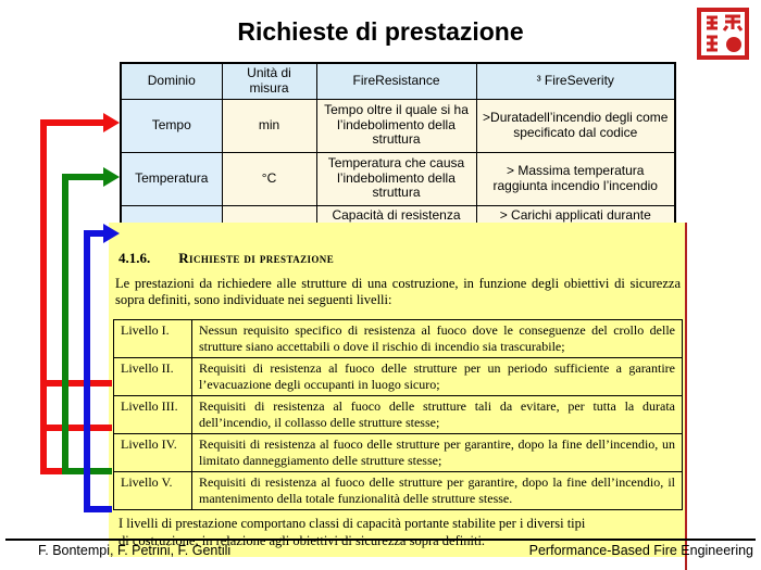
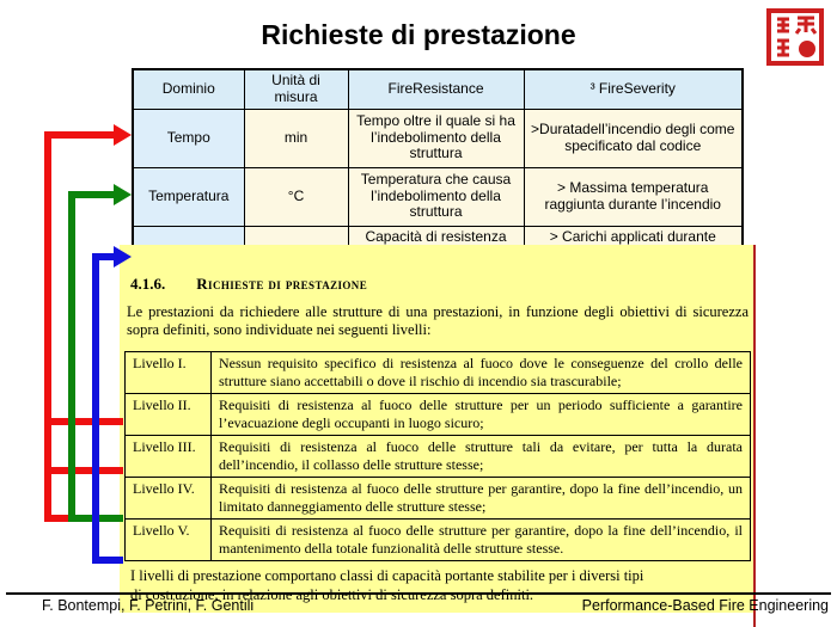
  Richieste di prestazione
  Dominio	Unità di misura	FireResistance	³ FireSeverity
  Tempo	min	Tempo oltre il quale si ha l’indebolimento della struttura	>Duratadell’incendio degli come specificato dal codice
- Temperatura	°C	Temperatura che causa l’indebolimento della struttura	> Massima temperatura raggiunta incendio l’incendio
+ Temperatura	°C	Temperatura che causa l’indebolimento della struttura	> Massima temperatura raggiunta durante l’incendio
  4.1.6. Richieste di prestazione
- Le prestazioni da richiedere alle strutture di una costruzione, in funzione degli obiettivi di sicurezza sopra definiti, sono individuate nei seguenti livelli:
+ Le prestazioni da richiedere alle strutture di una prestazioni, in funzione degli obiettivi di sicurezza sopra definiti, sono individuate nei seguenti livelli:
  Livello I.	Nessun requisito specifico di resistenza al fuoco dove le conseguenze del crollo delle strutture siano accettabili o dove il rischio di incendio sia trascurabile;
  Livello II.	Requisiti di resistenza al fuoco delle strutture per un periodo sufficiente a garantire l’evacuazione degli occupanti in luogo sicuro;
  Livello III.	Requisiti di resistenza al fuoco delle strutture tali da evitare, per tutta la durata dell’incendio, il collasso delle strutture stesse;
  Livello IV.	Requisiti di resistenza al fuoco delle strutture per garantire, dopo la fine dell’incendio, un limitato danneggiamento delle strutture stesse;
  Livello V.	Requisiti di resistenza al fuoco delle strutture per garantire, dopo la fine dell’incendio, il mantenimento della totale funzionalità delle strutture stesse.
  I livelli di prestazione comportano classi di capacità portante stabilite per i diversi tipi
  di costruzione, in relazione agli obiettivi di sicurezza sopra definiti.
  F. Bontempi, F. Petrini, F. Gentili
  Performance-Based Fire Engineering
